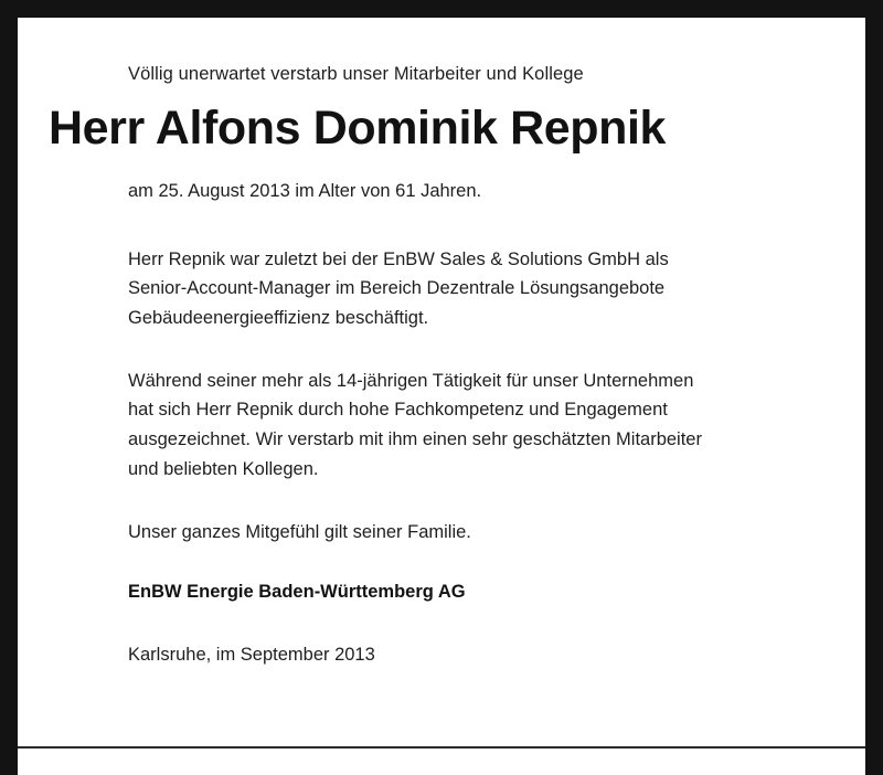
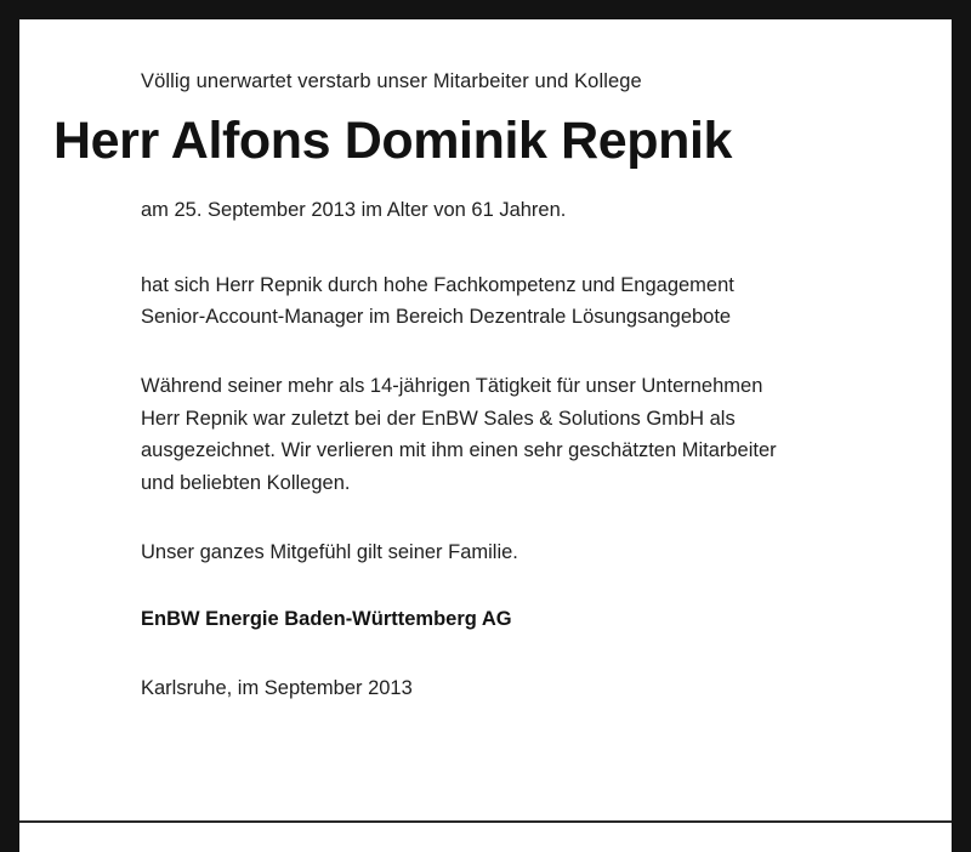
  Völlig unerwartet verstarb unser Mitarbeiter und Kollege
  Herr Alfons Dominik Repnik
- am 25. August 2013 im Alter von 61 Jahren.
+ am 25. September 2013 im Alter von 61 Jahren.
- Herr Repnik war zuletzt bei der EnBW Sales & Solutions GmbH als
+ hat sich Herr Repnik durch hohe Fachkompetenz und Engagement
  Senior-Account-Manager im Bereich Dezentrale Lösungsangebote
- Gebäudeenergieeffizienz beschäftigt.
  Während seiner mehr als 14-jährigen Tätigkeit für unser Unternehmen
- hat sich Herr Repnik durch hohe Fachkompetenz und Engagement
+ Herr Repnik war zuletzt bei der EnBW Sales & Solutions GmbH als
- ausgezeichnet. Wir verstarb mit ihm einen sehr geschätzten Mitarbeiter
+ ausgezeichnet. Wir verlieren mit ihm einen sehr geschätzten Mitarbeiter
  und beliebten Kollegen.
  Unser ganzes Mitgefühl gilt seiner Familie.
  EnBW Energie Baden-Württemberg AG
  Karlsruhe, im September 2013
